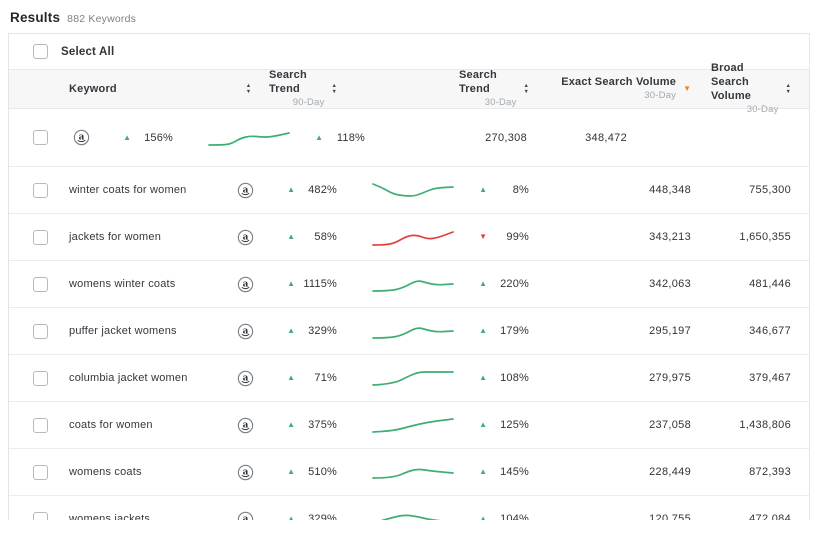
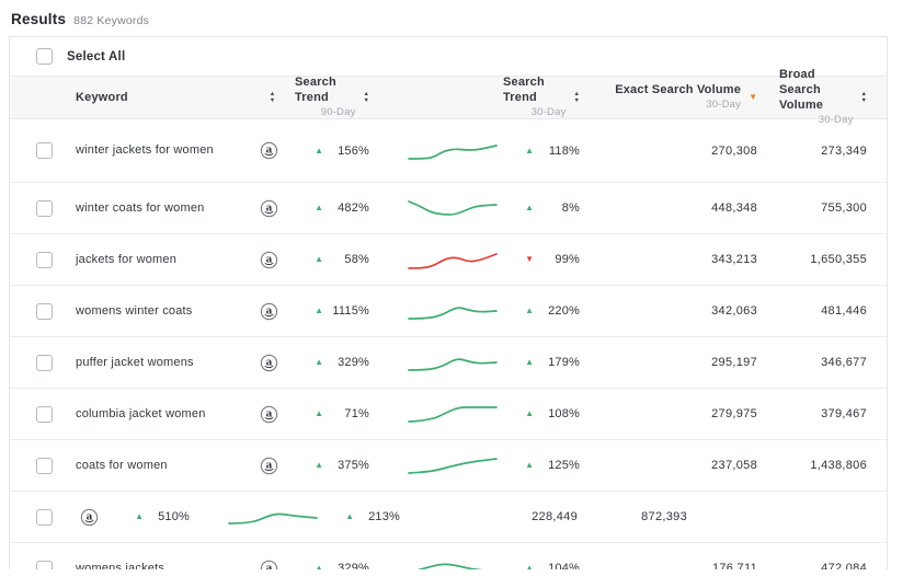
  Results
  882 Keywords
  Select All
  Keyword
  Search Trend
  90-Day
  Search Trend
  30-Day
  Exact Search Volume
  30-Day
  ▼
  Broad Search Volume
  30-Day
+ winter jackets for women
  a
  ▲
  156%
  ▲
  118%
  270,308
- 348,472
+ 273,349
  winter coats for women
  a
  ▲
  482%
  ▲
  8%
  448,348
  755,300
  jackets for women
  a
  ▲
  58%
  ▼
  99%
  343,213
  1,650,355
  womens winter coats
  a
  ▲
  1115%
  ▲
  220%
  342,063
  481,446
  puffer jacket womens
  a
  ▲
  329%
  ▲
  179%
  295,197
  346,677
  columbia jacket women
  a
  ▲
  71%
  ▲
  108%
  279,975
  379,467
  coats for women
  a
  ▲
  375%
  ▲
  125%
  237,058
  1,438,806
- womens coats
  a
  ▲
  510%
  ▲
- 145%
+ 213%
  228,449
  872,393
  womens jackets
  a
  ▲
  329%
  ▲
  104%
- 120,755
+ 176,711
  472,084
